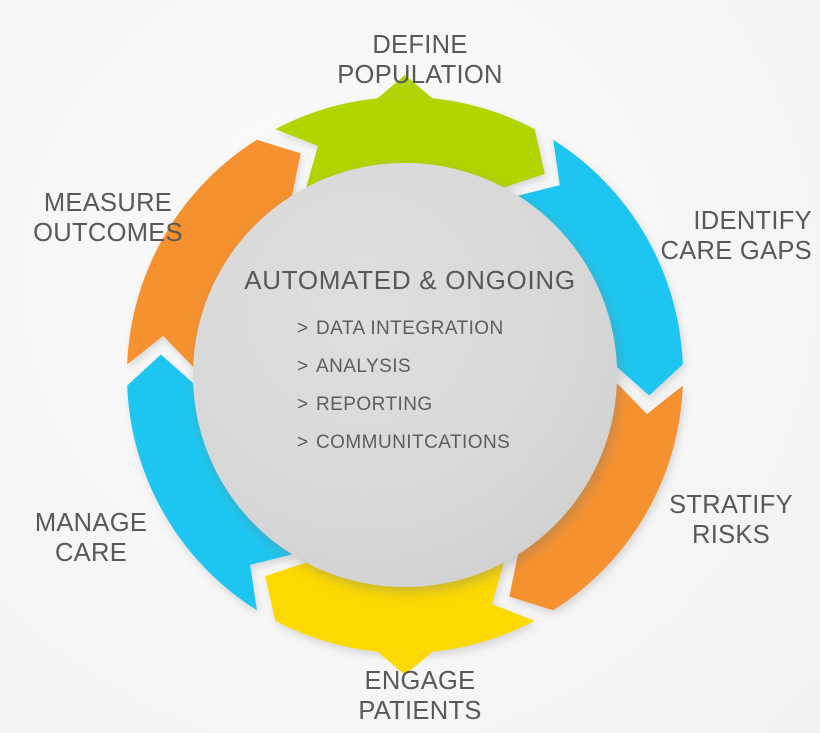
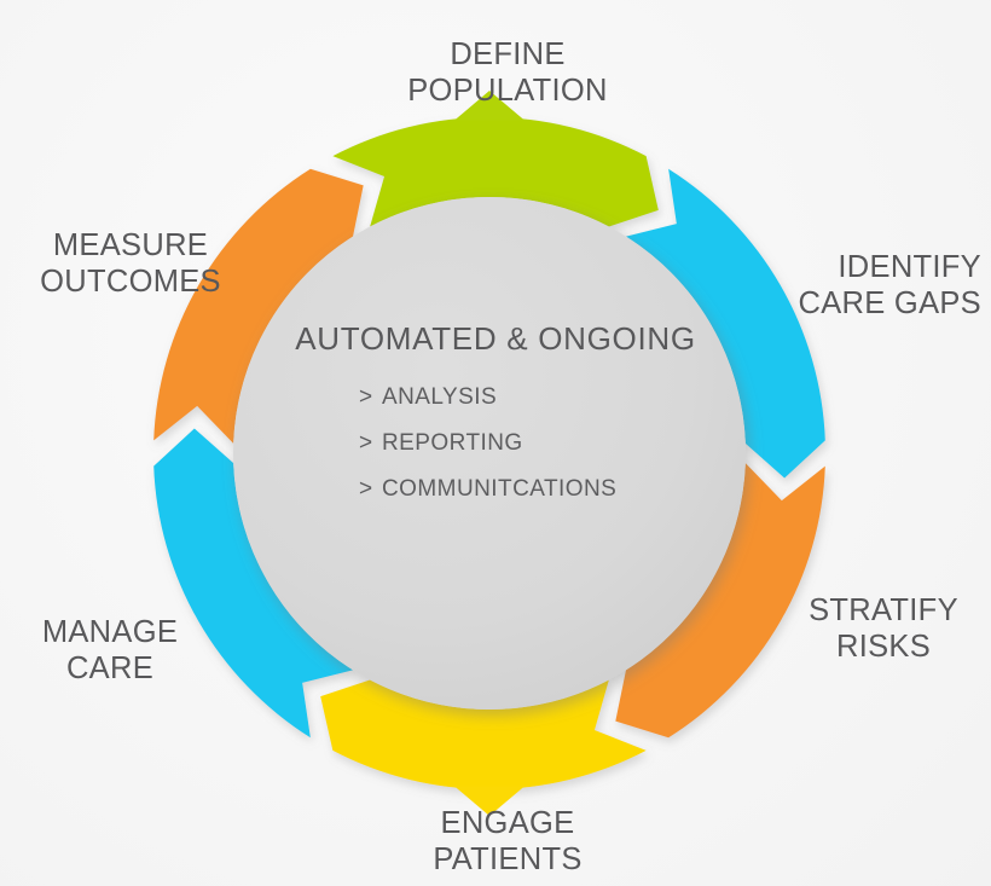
  DEFINE
  POPULATION
  IDENTIFY
  CARE GAPS
  STRATIFY
  RISKS
  ENGAGE
  PATIENTS
  MANAGE
  CARE
  MEASURE
  OUTCOMES
  AUTOMATED & ONGOING
- > DATA INTEGRATION
  > ANALYSIS
  > REPORTING
  > COMMUNITCATIONS
